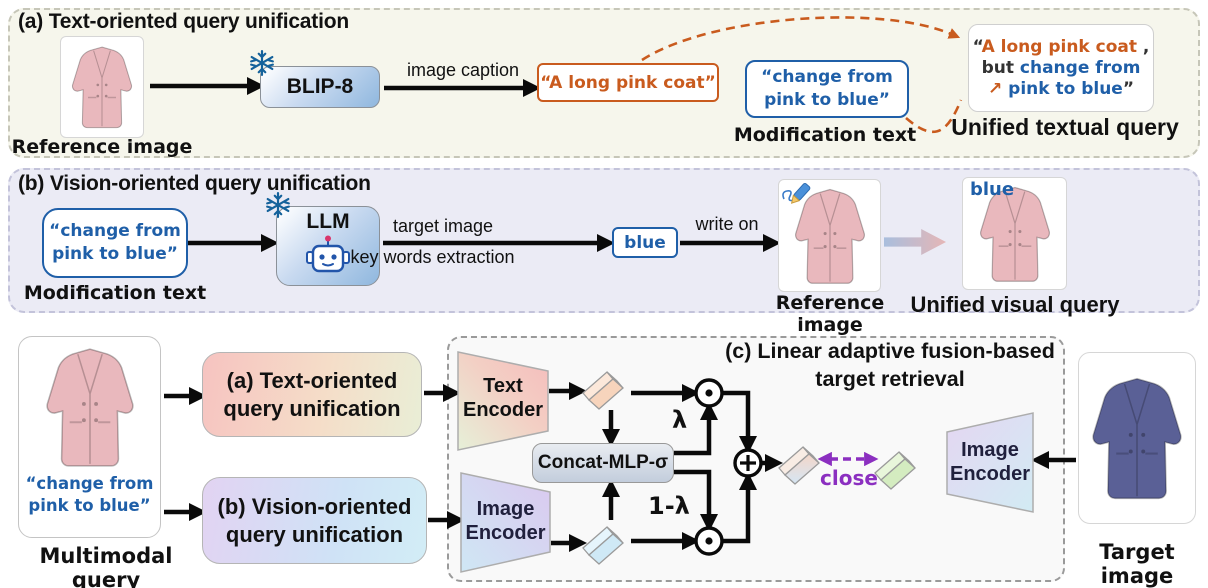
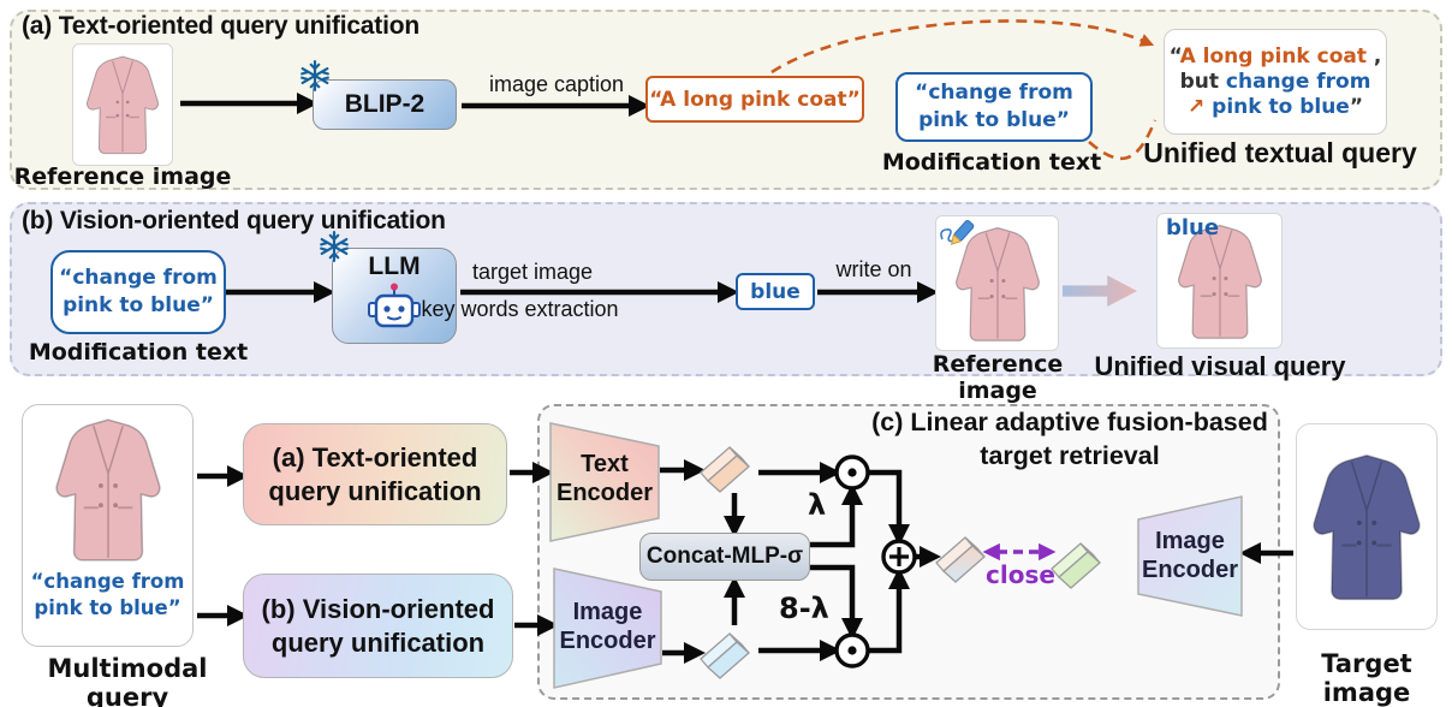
  (a) Text-oriented query unification
  Reference image
- BLIP-8
+ BLIP-2
  image caption
  “A long pink coat”
  “change from
  pink to blue”
  Modification text
  “A long pink coat ,
  but change from
  ↗ pink to blue”
  Unified textual query
  (b) Vision-oriented query unification
  “change from
  pink to blue”
  Modification text
  LLM
  target image
  key words extraction
  blue
  write on
  Reference image
  blue
  Unified visual query
  “change from
  pink to blue”
  Multimodal query
  (a) Text-oriented
  query unification
  (b) Vision-oriented
  query unification
  (c) Linear adaptive fusion-based
  target retrieval
  Text
  Encoder
  Image
  Encoder
  Image
  Encoder
  Concat-MLP-σ
  λ
- 1-λ
+ 8-λ
  close
  Target image
